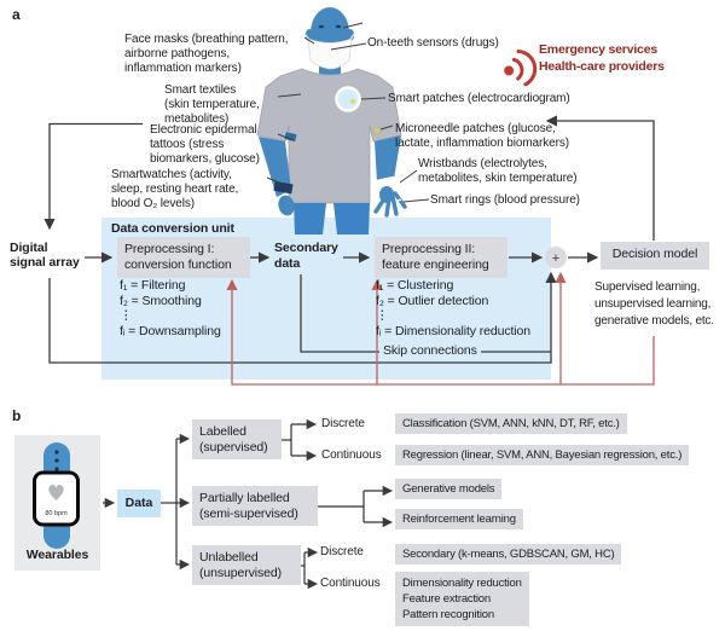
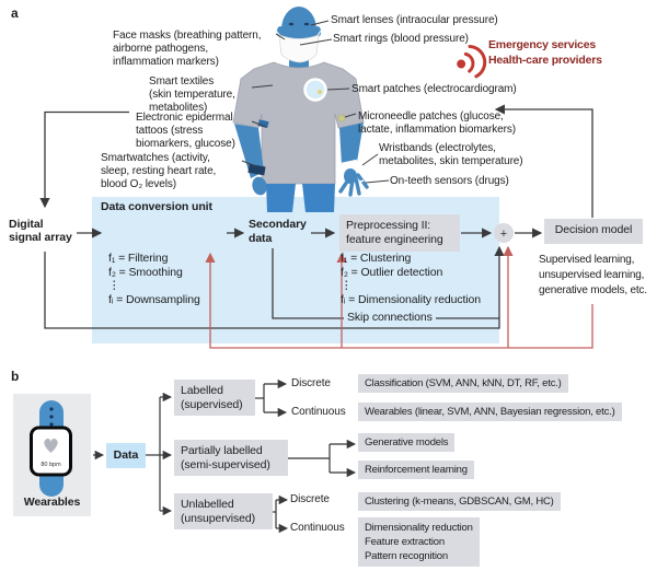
  +
  a
  Face masks (breathing pattern,
  airborne pathogens,
  inflammation markers)
  Smart textiles
  (skin temperature,
  metabolites)
  Electronic epidermal
  tattoos (stress
  biomarkers, glucose)
  Smartwatches (activity,
  sleep, resting heart rate,
  blood O₂ levels)
+ Smart lenses (intraocular pressure)
- On-teeth sensors (drugs)
+ Smart rings (blood pressure)
  Smart patches (electrocardiogram)
  Microneedle patches (glucose,
  lactate, inflammation biomarkers)
  Wristbands (electrolytes,
  metabolites, skin temperature)
- Smart rings (blood pressure)
+ On-teeth sensors (drugs)
  Emergency services
  Health-care providers
  Data conversion unit
  Digital
  signal array
- Preprocessing I:
- conversion function
  Secondary
  data
  Preprocessing II:
  feature engineering
  Decision model
  f₁ = Filtering
  f₂ = Smoothing
  ⋮
  fᵢ = Downsampling
  f₁ = Clustering
  f₂ = Outlier detection
  ⋮
  fᵢ = Dimensionality reduction
  Skip connections
  Supervised learning,
  unsupervised learning,
  generative models, etc.
  b
  Wearables
  Data
  Labelled
  (supervised)
  Partially labelled
  (semi-supervised)
  Unlabelled
  (unsupervised)
  Discrete
  Continuous
  Discrete
  Continuous
  Classification (SVM, ANN, kNN, DT, RF, etc.)
- Regression (linear, SVM, ANN, Bayesian regression, etc.)
+ Wearables (linear, SVM, ANN, Bayesian regression, etc.)
  Generative models
  Reinforcement learning
- Secondary (k-means, GDBSCAN, GM, HC)
+ Clustering (k-means, GDBSCAN, GM, HC)
  Dimensionality reduction
  Feature extraction
  Pattern recognition
